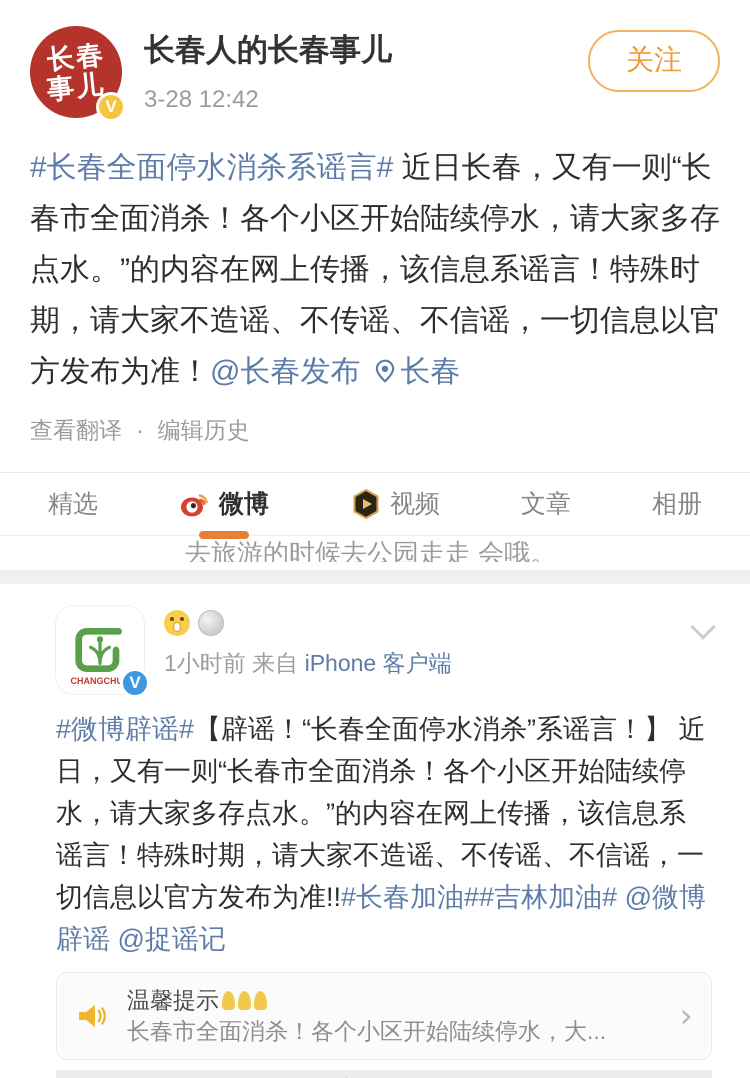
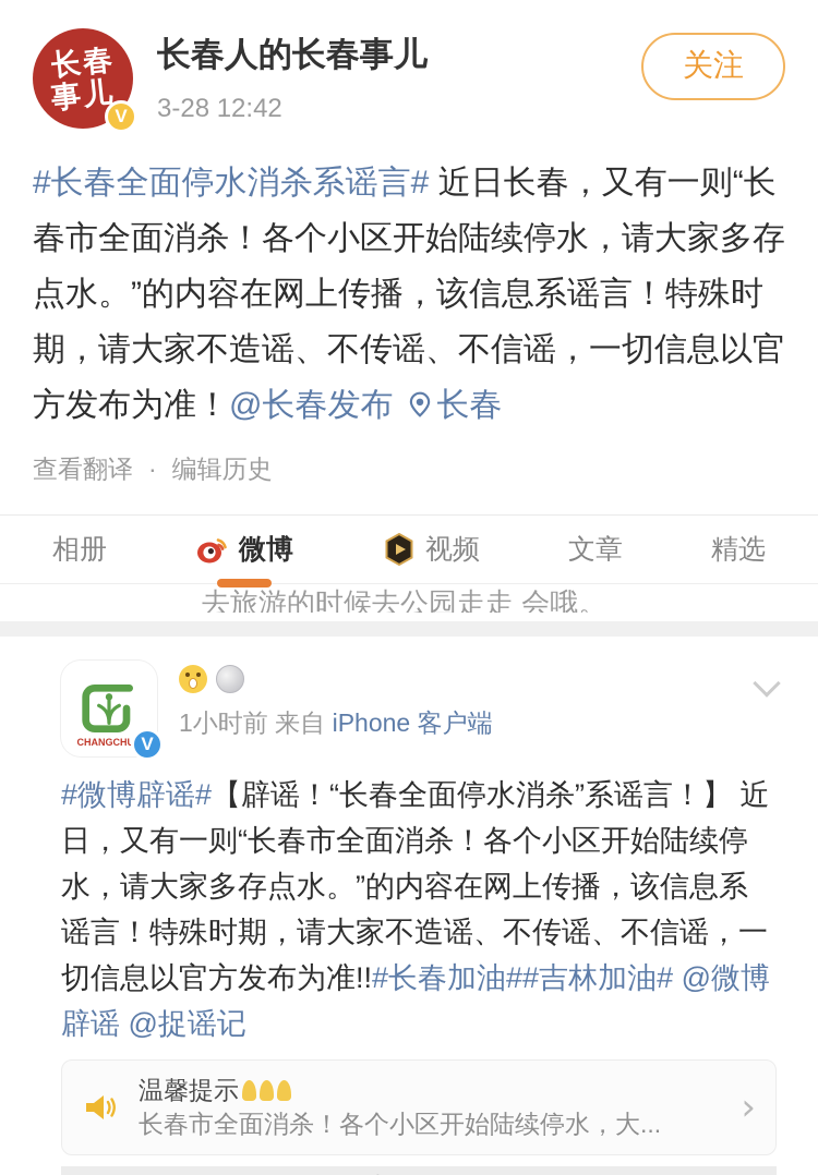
  V
  长春人的长春事儿
  3-28 12:42
  关注
  #长春全面停水消杀系谣言# 近日长春，又有一则“长春市全面消杀！各个小区开始陆续停水，请大家多存点水。”的内容在网上传播，该信息系谣言！特殊时期，请大家不造谣、不传谣、不信谣，一切信息以官方发布为准！@长春发布 长春
  查看翻译
  ·
  编辑历史
- 精选
+ 相册
  微博
  视频
  文章
- 相册
+ 精选
  去旅游的时候去公园走走 会哦。
  CHANGCH
  V
  1小时前 来自 iPhone 客户端
  #微博辟谣#【辟谣！“长春全面停水消杀”系谣言！】 近日，又有一则“长春市全面消杀！各个小区开始陆续停水，请大家多存点水。”的内容在网上传播，该信息系谣言！特殊时期，请大家不造谣、不传谣、不信谣，一切信息以官方发布为准!!#长春加油##吉林加油# @微博辟谣 @捉谣记
  温馨提示
  长春市全面消杀！各个小区开始陆续停水，大...
  ›
